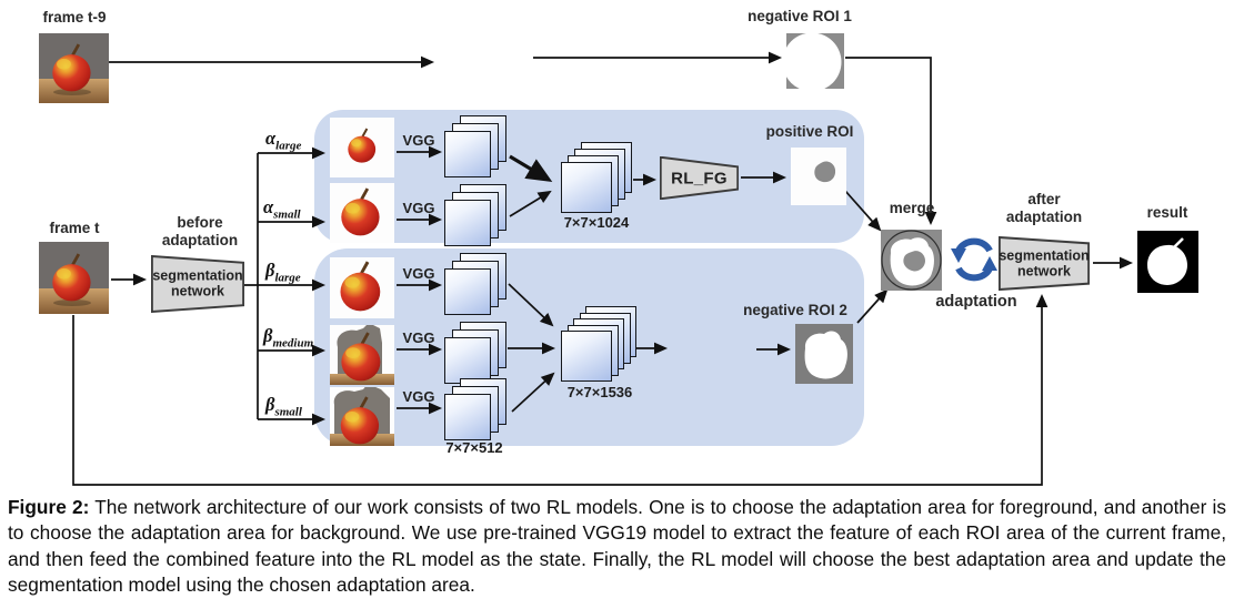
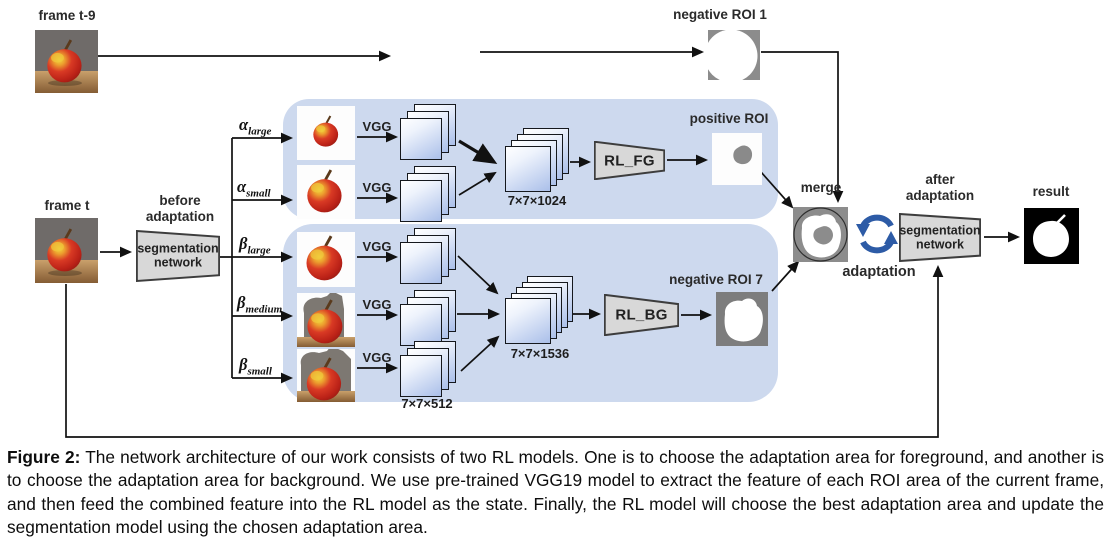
  frame t-9
  negative ROI 1
  frame t
  before adaptation
  segmentation network
  αlarge
  αsmall
  βlarge
  βmedium
  βsmall
  VGG
  VGG
  VGG
  VGG
  VGG
  7×7×1024
  7×7×1536
  7×7×512
  RL_FG
+ RL_BG
  positive ROI
- negative ROI 2
+ negative ROI 7
  merge
  adaptation
  after adaptation
  segmentation network
  result
  Figure 2: The network architecture of our work consists of two RL models. One is to choose the adaptation area for foreground, and another is to choose the adaptation area for background. We use pre-trained VGG19 model to extract the feature of each ROI area of the current frame, and then feed the combined feature into the RL model as the state. Finally, the RL model will choose the best adaptation area and update the segmentation model using the chosen adaptation area.
